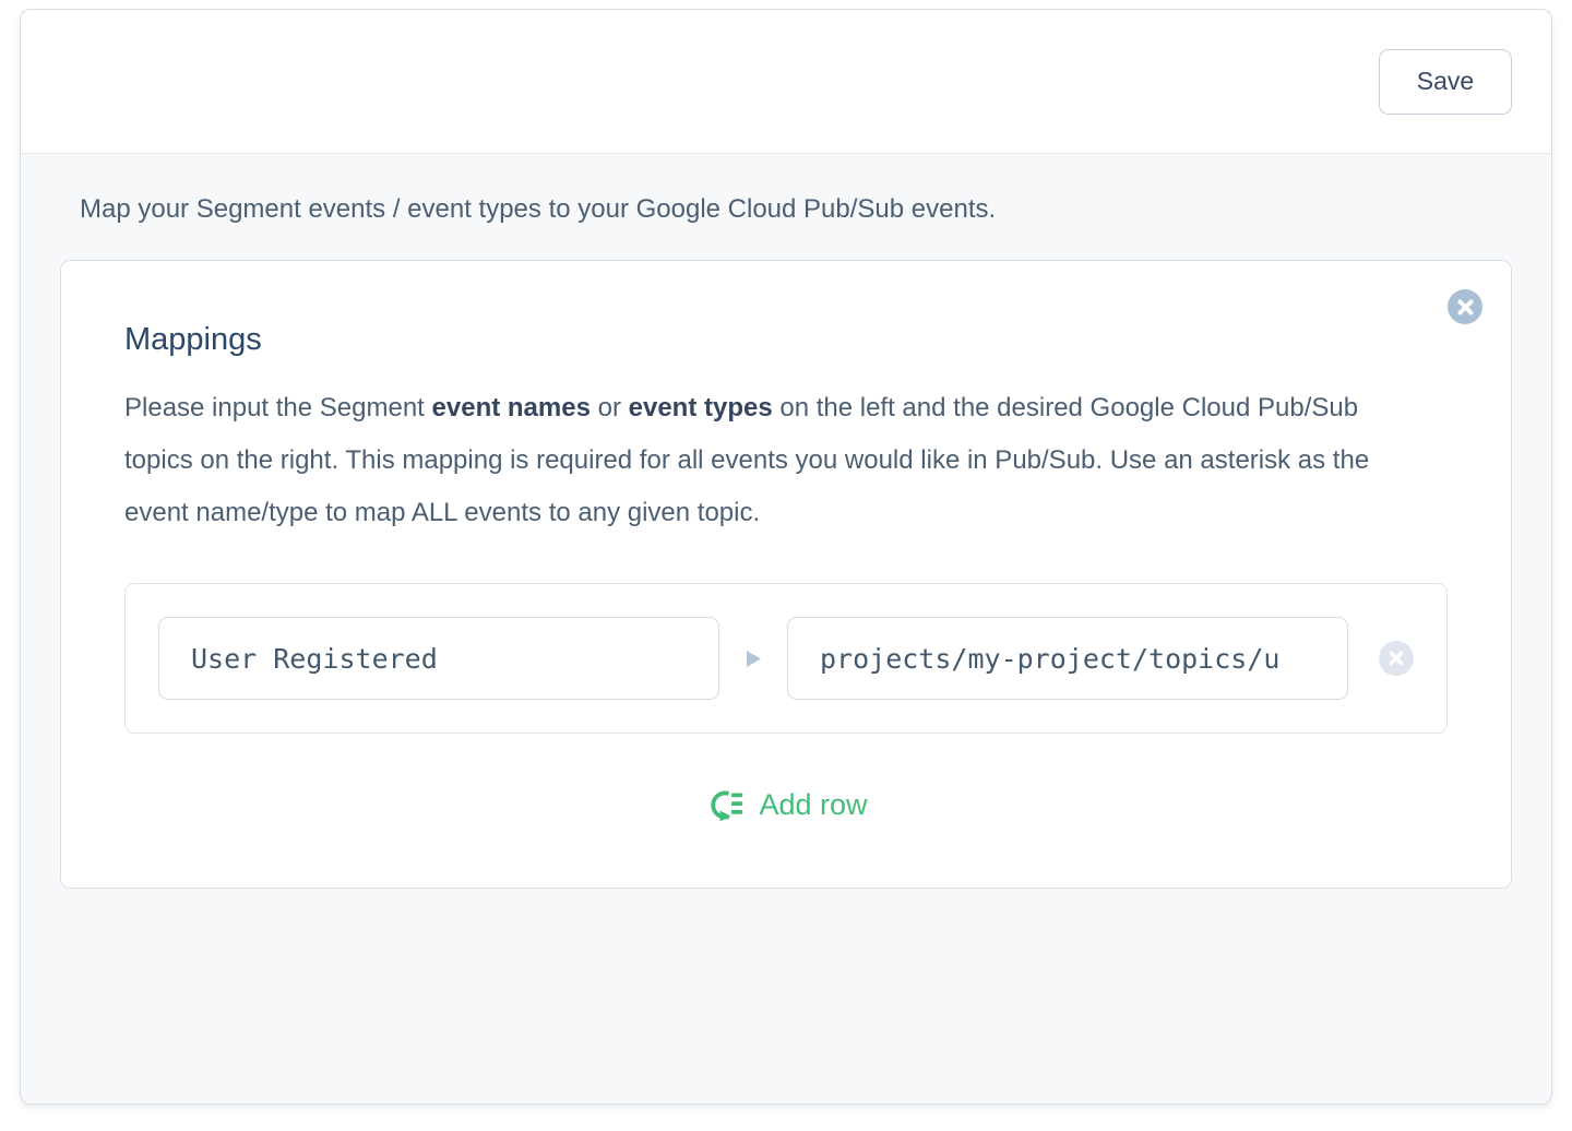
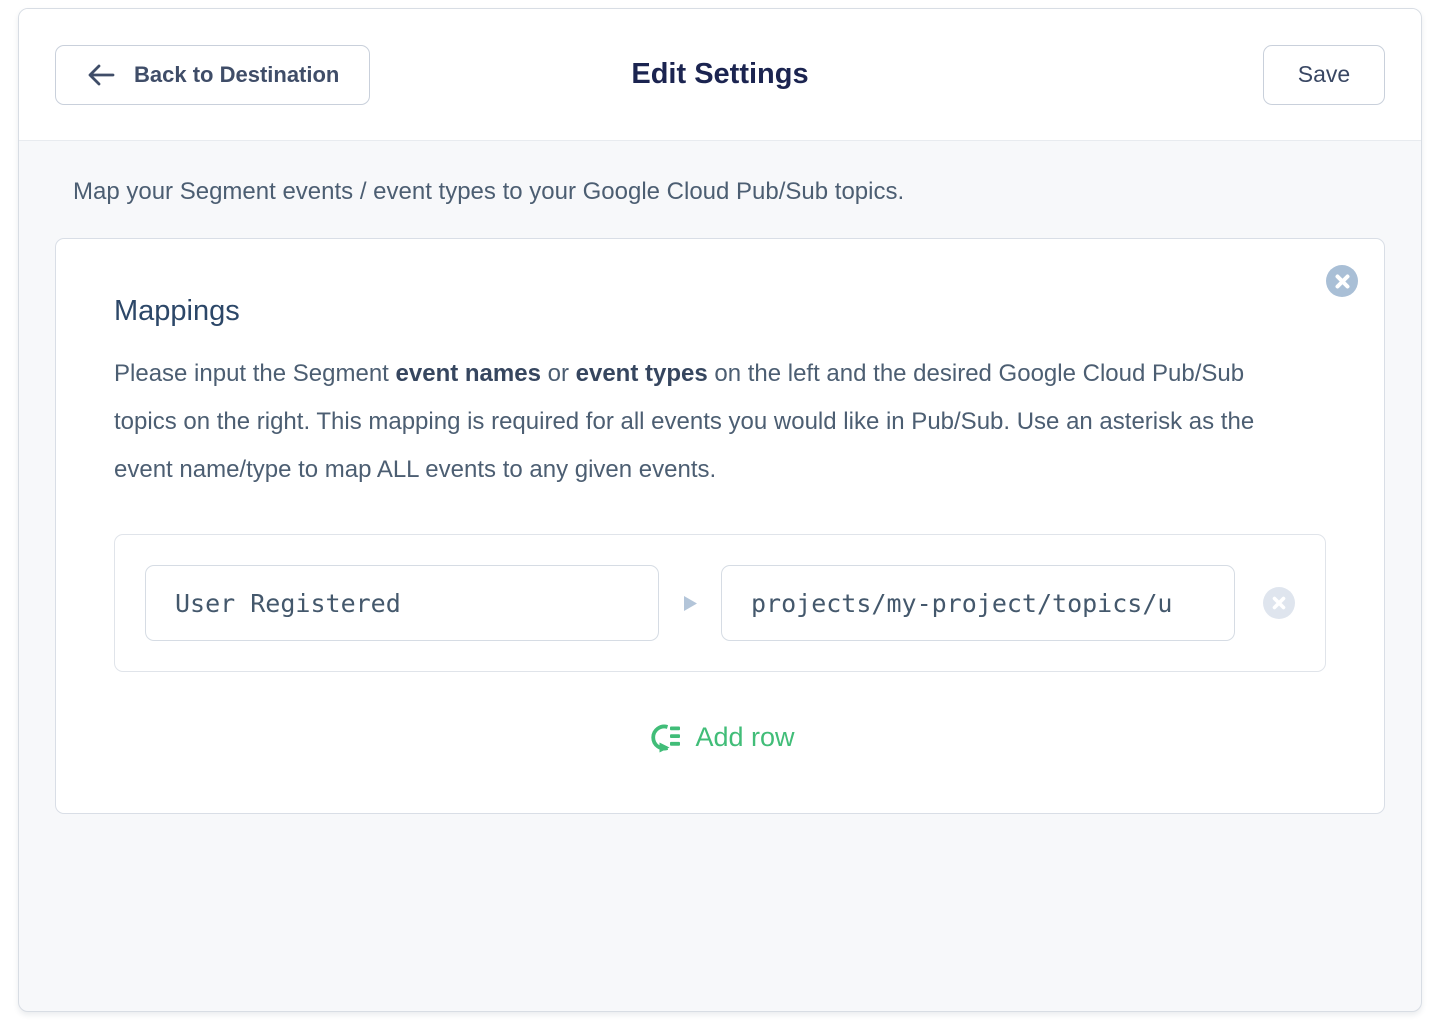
+ Back to Destination
+ Edit Settings
  Save
- Map your Segment events / event types to your Google Cloud Pub/Sub events.
+ Map your Segment events / event types to your Google Cloud Pub/Sub topics.
  Mappings
- Please input the Segment event names or event types on the left and the desired Google Cloud Pub/Sub topics on the right. This mapping is required for all events you would like in Pub/Sub. Use an asterisk as the event name/type to map ALL events to any given topic.
+ Please input the Segment event names or event types on the left and the desired Google Cloud Pub/Sub topics on the right. This mapping is required for all events you would like in Pub/Sub. Use an asterisk as the event name/type to map ALL events to any given events.
  User Registered
  projects/my-project/topics/u
  Add row
